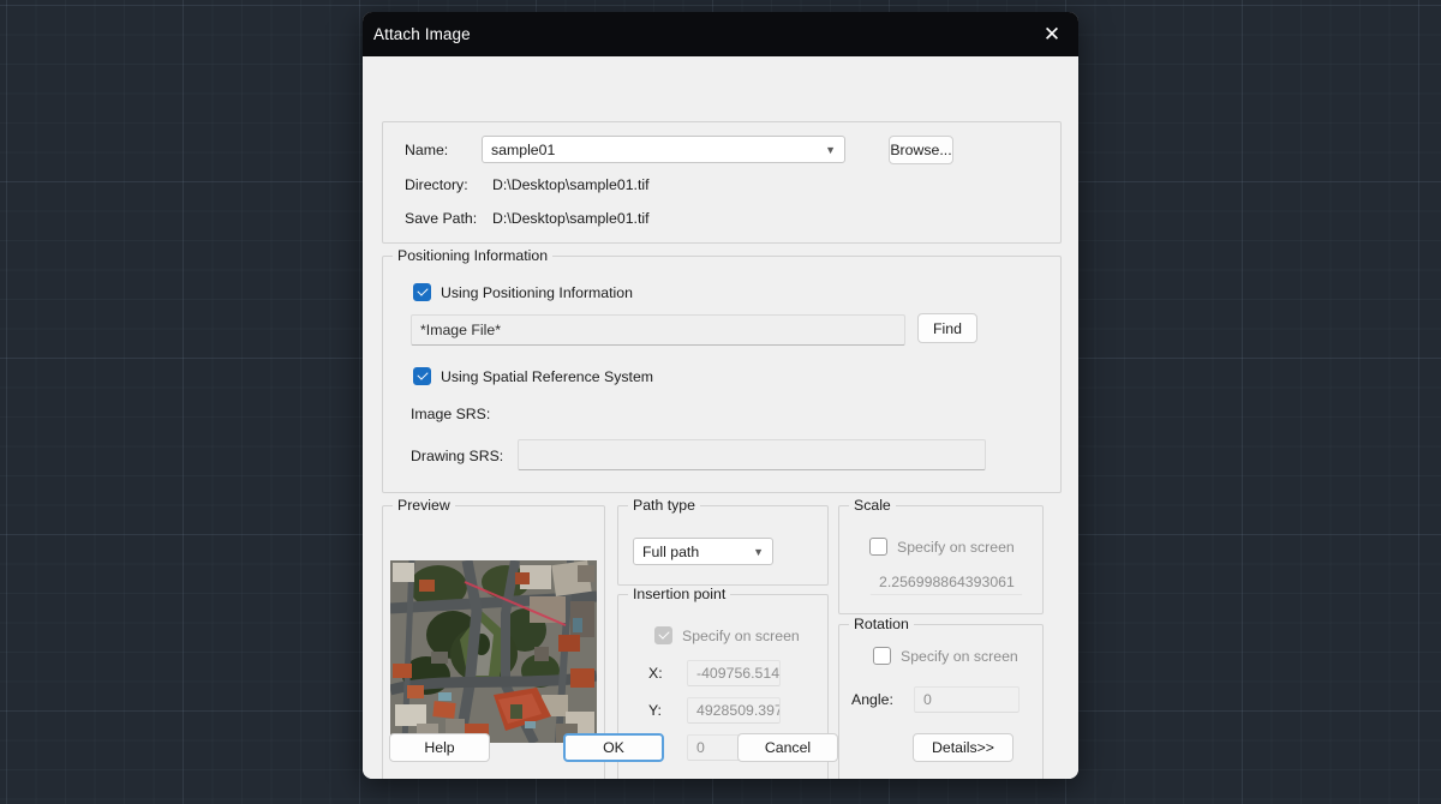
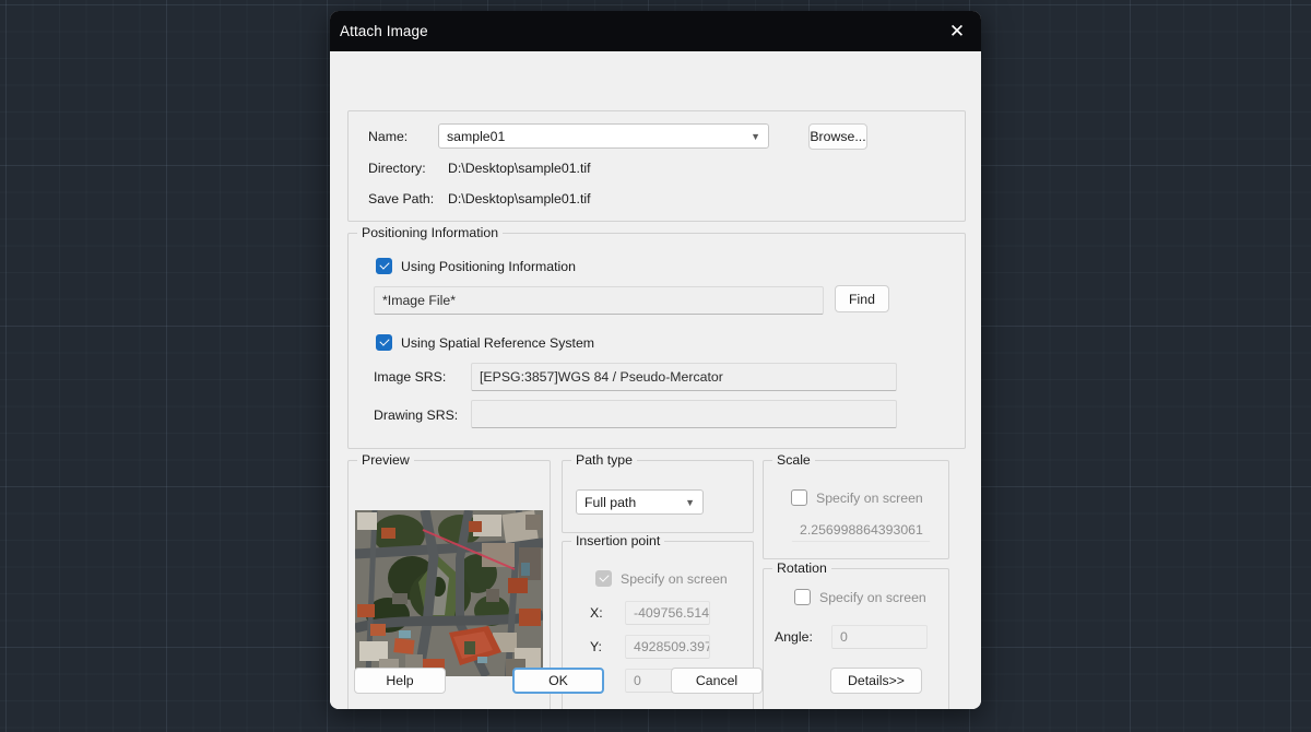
  Attach Image
  ✕
  Name:
  sample01
  ▼
  Browse...
  Directory:
  D:\Desktop\sample01.tif
  Save Path:
  D:\Desktop\sample01.tif
  Positioning Information
  Using Positioning Information
  *Image File*
  Find
  Using Spatial Reference System
  Image SRS:
+ [EPSG:3857]WGS 84 / Pseudo-Mercator
  Drawing SRS:
  Preview
  Path type
  Full path
  ▼
  Insertion point
  Specify on screen
  X:
  -409756.514
  Y:
  4928509.397
  0
  Scale
  Specify on screen
  2.256998864393061
  Rotation
  Specify on screen
  Angle:
  0
  Help
  OK
  Cancel
  Details>>
